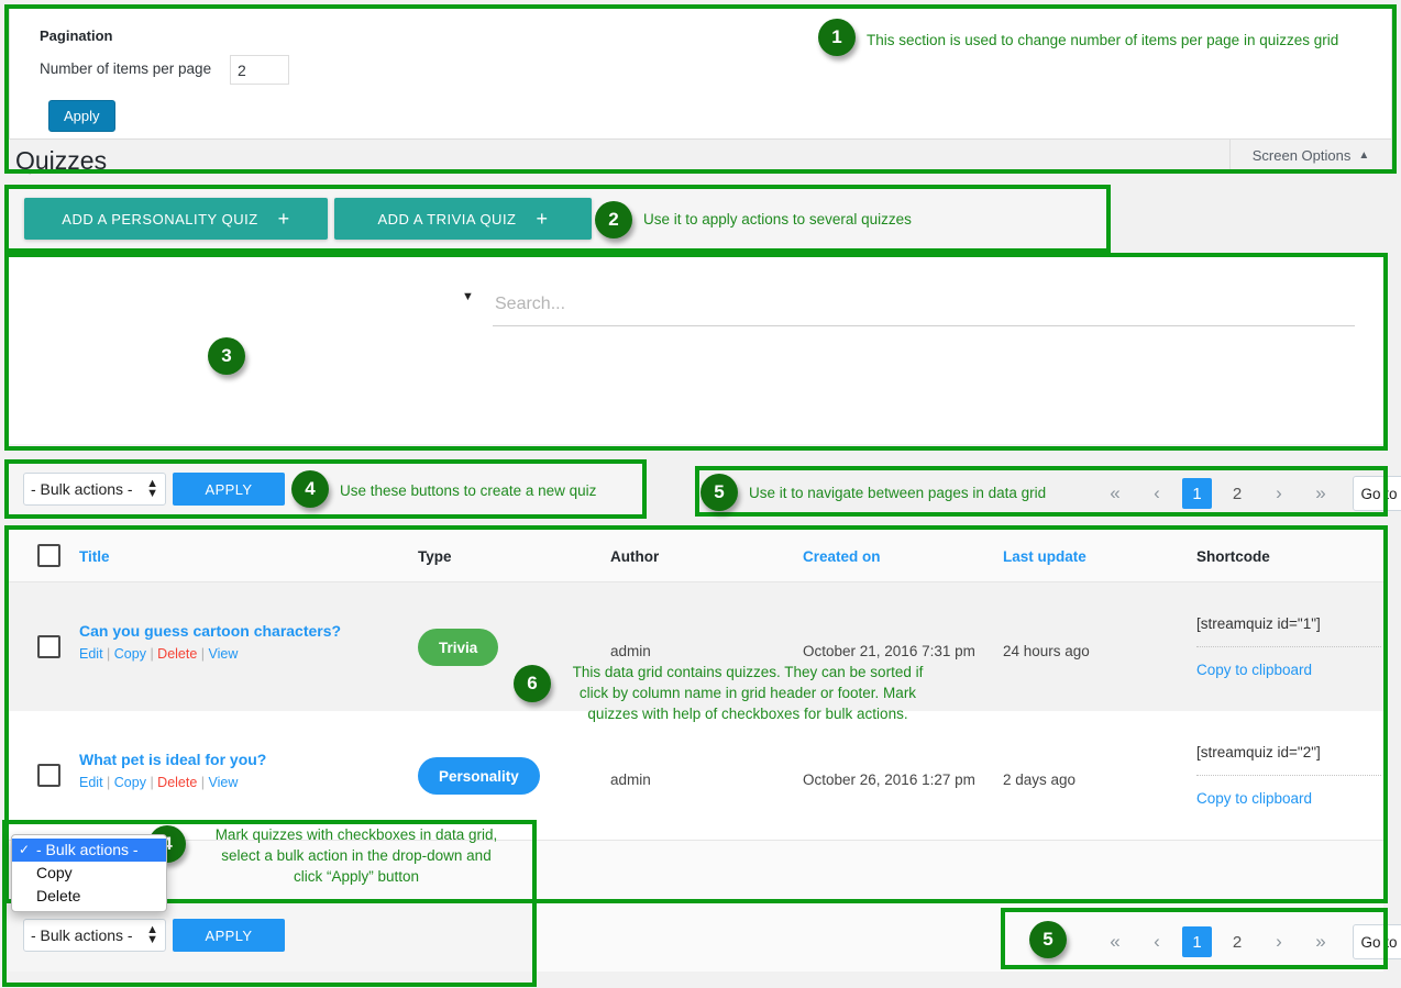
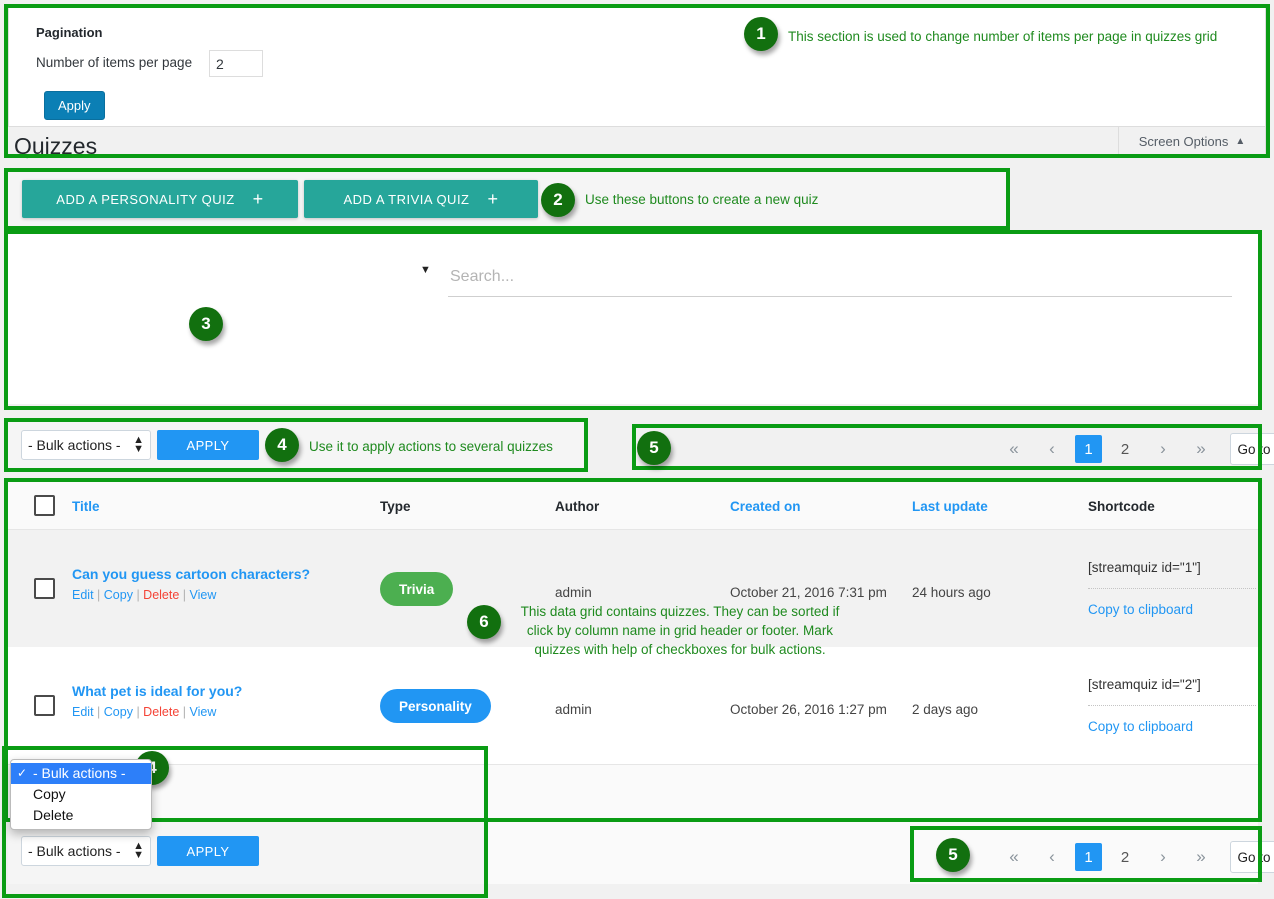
  Pagination
  Number of items per page
  2
  Apply
  Screen Options
  ▲
  Quizzes
  ADD A PERSONALITY QUIZ
  +
  ADD A TRIVIA QUIZ
  +
  ▼
  Search...
  - Bulk actions -
  ▲
  ▼
  APPLY
  «
  ‹
  1
  2
  ›
  »
  Go to
  Title
  Type
  Author
  Created on
  Last update
  Shortcode
  Can you guess cartoon characters?
  Edit | Copy | Delete | View
  Trivia
  admin
  October 21, 2016 7:31 pm
  24 hours ago
  [streamquiz id="1"]
  Copy to clipboard
  What pet is ideal for you?
  Edit | Copy | Delete | View
  Personality
  admin
  October 26, 2016 1:27 pm
  2 days ago
  [streamquiz id="2"]
  Copy to clipboard
  - Bulk actions -
  ▲
  ▼
  APPLY
  - Bulk actions -
  Copy
  Delete
  «
  ‹
  1
  2
  ›
  »
  Go to
  1
  This section is used to change number of items per page in quizzes grid
  2
- Use it to apply actions to several quizzes
+ Use these buttons to create a new quiz
  3
  4
- Use these buttons to create a new quiz
+ Use it to apply actions to several quizzes
  5
- Use it to navigate between pages in data grid
  6
  This data grid contains quizzes. They can be sorted if
  click by column name in grid header or footer. Mark
  quizzes with help of checkboxes for bulk actions.
  4
- Mark quizzes with checkboxes in data grid,
- select a bulk action in the drop-down and
- click “Apply” button
  5
